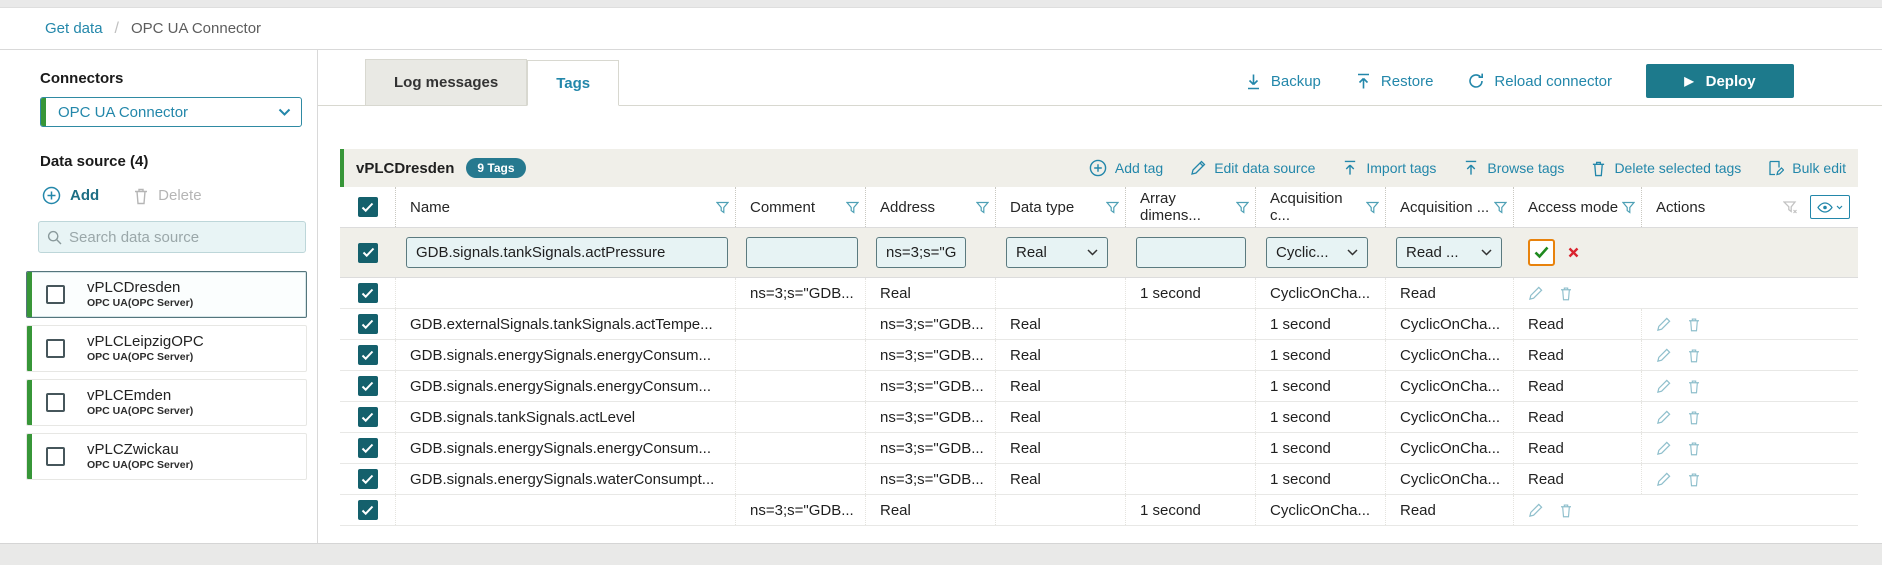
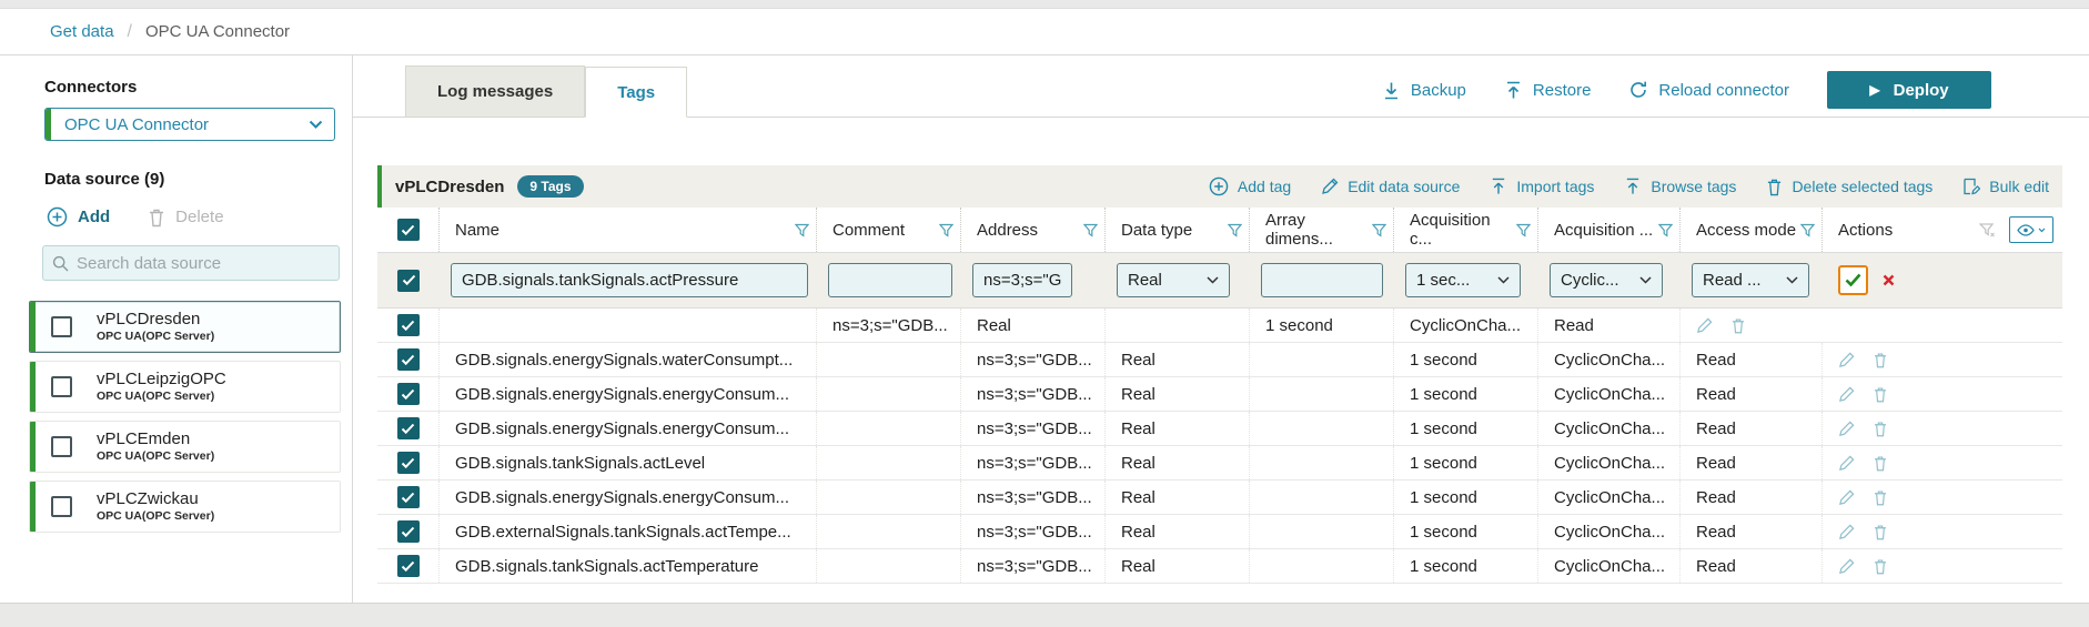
  Get data
  /
  OPC UA Connector
  Connectors
  OPC UA Connector
- Data source (4)
+ Data source (9)
  Add
  Delete
  Search data source
  vPLCDresden
  OPC UA(OPC Server)
  vPLCLeipzigOPC
  OPC UA(OPC Server)
  vPLCEmden
  OPC UA(OPC Server)
  vPLCZwickau
  OPC UA(OPC Server)
  Log messages
  Tags
  Backup
  Restore
  Reload connector
  ▶
  Deploy
  vPLCDresden
  9 Tags
  Add tag
  Edit data source
  Import tags
  Browse tags
  Delete selected tags
  Bulk edit
  Name
  Comment
  Address
  Data type
  Array dimens...
  Acquisition c...
  Acquisition ...
  Access mode
  Actions
  GDB.signals.tankSignals.actPressure
  ns=3;s="G
  Real
+ 1 sec...
  Cyclic...
  Read ...
  ns=3;s="GDB...
  Real
  1 second
  CyclicOnCha...
  Read
- GDB.externalSignals.tankSignals.actTempe...
+ GDB.signals.energySignals.waterConsumpt...
  ns=3;s="GDB...
  Real
  1 second
  CyclicOnCha...
  Read
  GDB.signals.energySignals.energyConsum...
  ns=3;s="GDB...
  Real
  1 second
  CyclicOnCha...
  Read
  GDB.signals.energySignals.energyConsum...
  ns=3;s="GDB...
  Real
  1 second
  CyclicOnCha...
  Read
  GDB.signals.tankSignals.actLevel
  ns=3;s="GDB...
  Real
  1 second
  CyclicOnCha...
  Read
  GDB.signals.energySignals.energyConsum...
  ns=3;s="GDB...
  Real
  1 second
  CyclicOnCha...
  Read
- GDB.signals.energySignals.waterConsumpt...
+ GDB.externalSignals.tankSignals.actTempe...
  ns=3;s="GDB...
  Real
  1 second
  CyclicOnCha...
  Read
+ GDB.signals.tankSignals.actTemperature
  ns=3;s="GDB...
  Real
  1 second
  CyclicOnCha...
  Read
